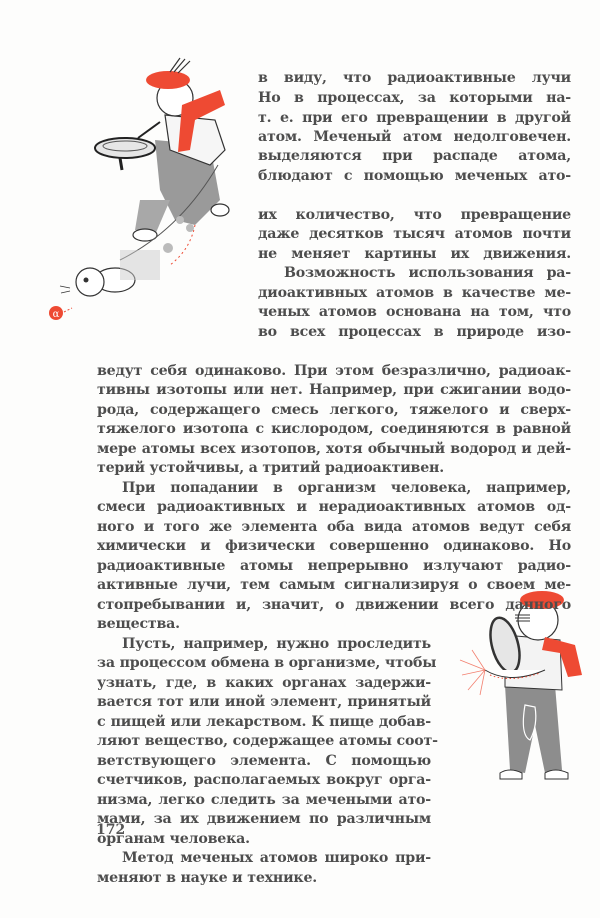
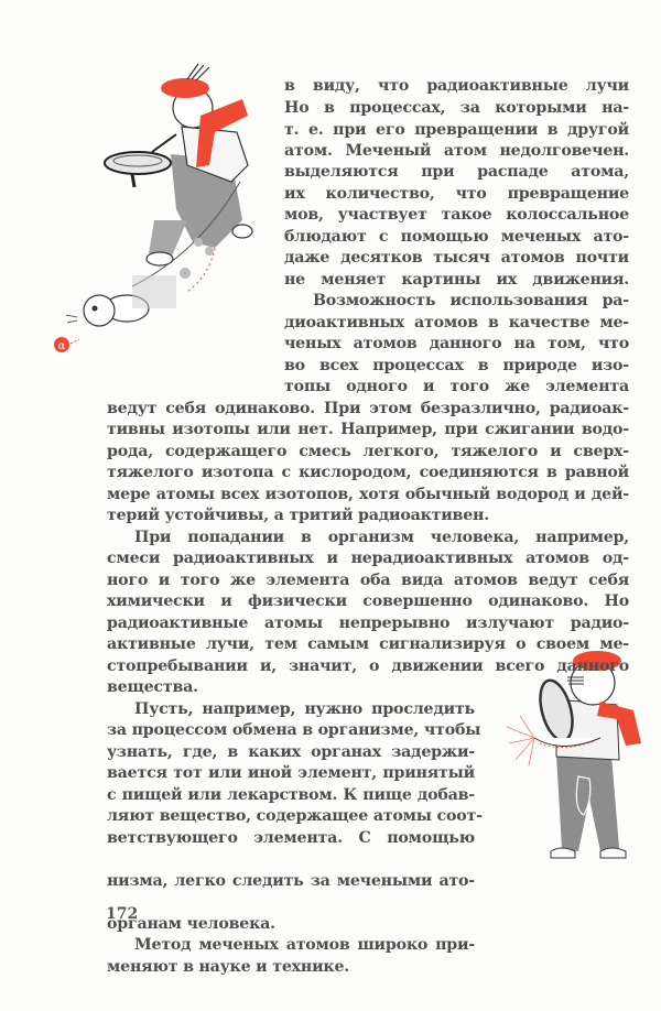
  α
  в виду, что радиоактивные лучи
  Но в процессах, за которыми на-
  т. е. при его превращении в другой
  атом. Меченый атом недолговечен.
  выделяются при распаде атома,
- блюдают с помощью меченых ато-
+ их количество, что превращение
+ мов, участвует такое колоссальное
- их количество, что превращение
+ блюдают с помощью меченых ато-
  даже десятков тысяч атомов почти
  не меняет картины их движения.
  Возможность использования ра-
  диоактивных атомов в качестве ме-
- ченых атомов основана на том, что
+ ченых атомов данного на том, что
  во всех процессах в природе изо-
+ топы одного и того же элемента
  ведут себя одинаково. При этом безразлично, радиоак-
  тивны изотопы или нет. Например, при сжигании водо-
  рода, содержащего смесь легкого, тяжелого и сверх-
  тяжелого изотопа с кислородом, соединяются в равной
  мере атомы всех изотопов, хотя обычный водород и дей-
  терий устойчивы, а тритий радиоактивен.
  При попадании в организм человека, например,
  смеси радиоактивных и нерадиоактивных атомов од-
  ного и того же элемента оба вида атомов ведут себя
  химически и физически совершенно одинаково. Но
  радиоактивные атомы непрерывно излучают радио-
  активные лучи, тем самым сигнализируя о своем ме-
  стопребывании и, значит, о движении всего данного
  вещества.
  Пусть, например, нужно проследить
  за процессом обмена в организме, чтобы
  узнать, где, в каких органах задержи-
  вается тот или иной элемент, принятый
  с пищей или лекарством. К пище добав-
  ляют вещество, содержащее атомы соот-
  ветствующего элемента. С помощью
- счетчиков, располагаемых вокруг орга-
  низма, легко следить за мечеными ато-
- мами, за их движением по различным
  органам человека.
  Метод меченых атомов широко при-
  меняют в науке и технике.
  172
